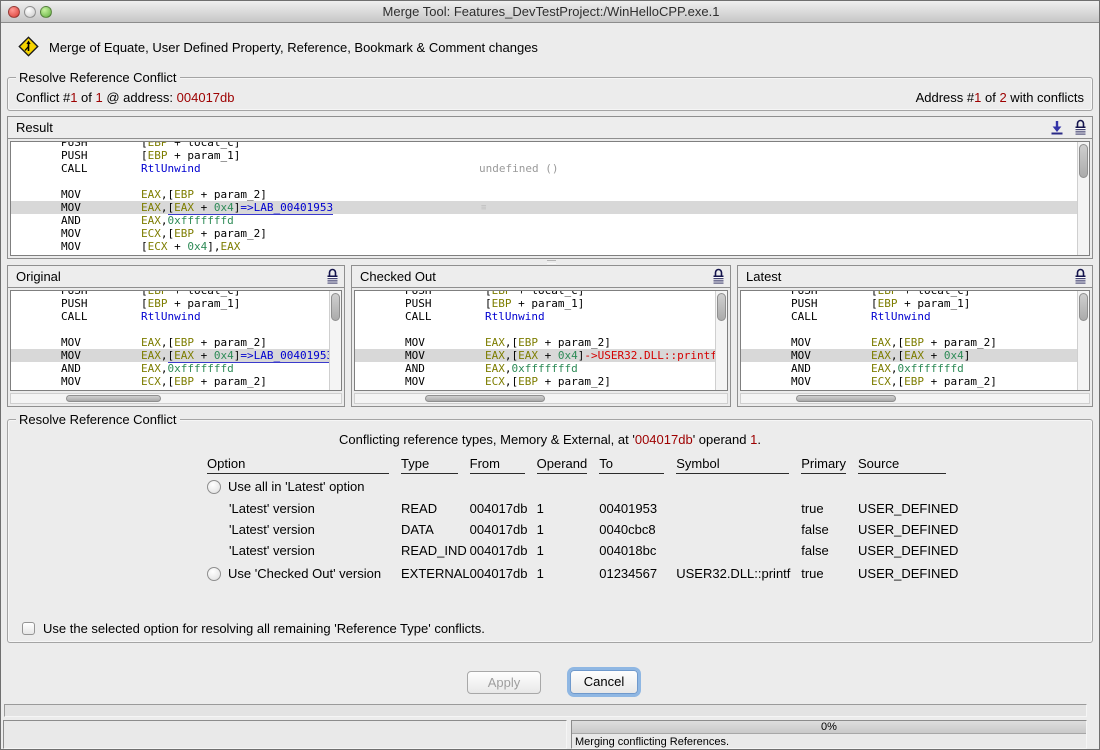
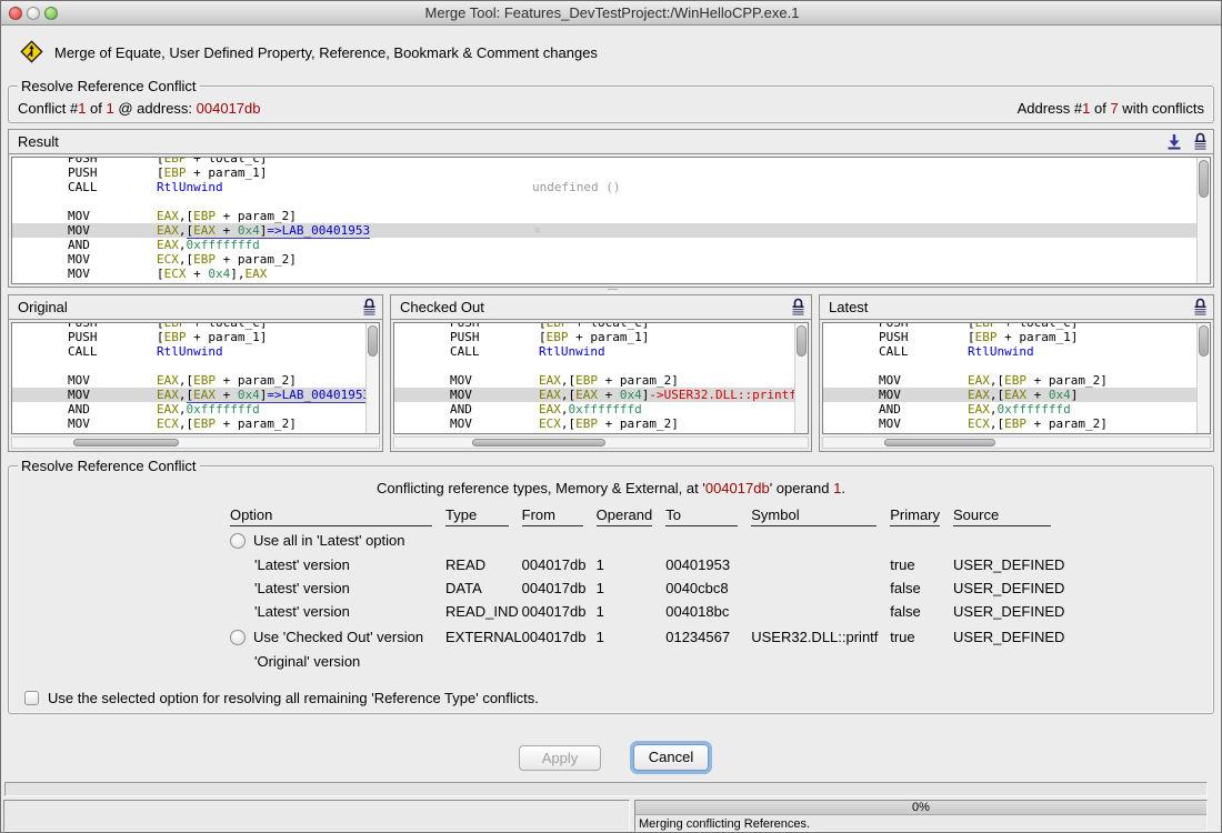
  Merge Tool: Features_DevTestProject:/WinHelloCPP.exe.1
  Merge of Equate, User Defined Property, Reference, Bookmark & Comment changes
  Resolve Reference Conflict
  Conflict #1 of 1 @ address: 004017db
- Address #1 of 2 with conflicts
+ Address #1 of 7 with conflicts
  Result
  MOV
  [ECX + 0x4],EAX
  MOV
  ECX,[EBP + param_2]
  AND
  EAX,0xfffffffd
  MOV
  EAX,[EAX + 0x4]=>LAB_00401953
  MOV
  EAX,[EBP + param_2]
  CALL
  RtlUnwind
  undefined ()
  PUSH
  [EBP + param_1]
  PUSH
  [EBP + local_c]
  Original
  MOV
  ECX,[EBP + param_2]
  AND
  EAX,0xfffffffd
  MOV
  EAX,[EAX + 0x4]=>LAB_0040195
  MOV
  EAX,[EBP + param_2]
  CALL
  RtlUnwind
  PUSH
  [EBP + param_1]
  PUSH
  [EBP + local_c]
  Checked Out
  MOV
  ECX,[EBP + param_2]
  AND
  EAX,0xfffffffd
  MOV
  EAX,[EAX + 0x4]->USER32.DLL::printf
  MOV
  EAX,[EBP + param_2]
  CALL
  RtlUnwind
  PUSH
  [EBP + param_1]
  PUSH
  [EBP + local_c]
  Latest
  MOV
  ECX,[EBP + param_2]
  AND
  EAX,0xfffffffd
  MOV
  EAX,[EAX + 0x4]
  MOV
  EAX,[EBP + param_2]
  CALL
  RtlUnwind
  PUSH
  [EBP + param_1]
  PUSH
  [EBP + local_c]
  Resolve Reference Conflict
  Conflicting reference types, Memory & External, at '004017db' operand 1.
  Option	Type	From	Operand	To	Symbol	Primary	Source
  Use all in 'Latest' option
  'Latest' version	READ	004017db	1	00401953		true	USER_DEFINED
  'Latest' version	DATA	004017db	1	0040cbc8		false	USER_DEFINED
  'Latest' version	READ_IND	004017db	1	004018bc		false	USER_DEFINED
  Use 'Checked Out' version	EXTERNAL	004017db	1	01234567	USER32.DLL::printf	true	USER_DEFINED
+ 'Original' version
  Use the selected option for resolving all remaining 'Reference Type' conflicts.
  Apply
  Cancel
  0%
  Merging conflicting References.
